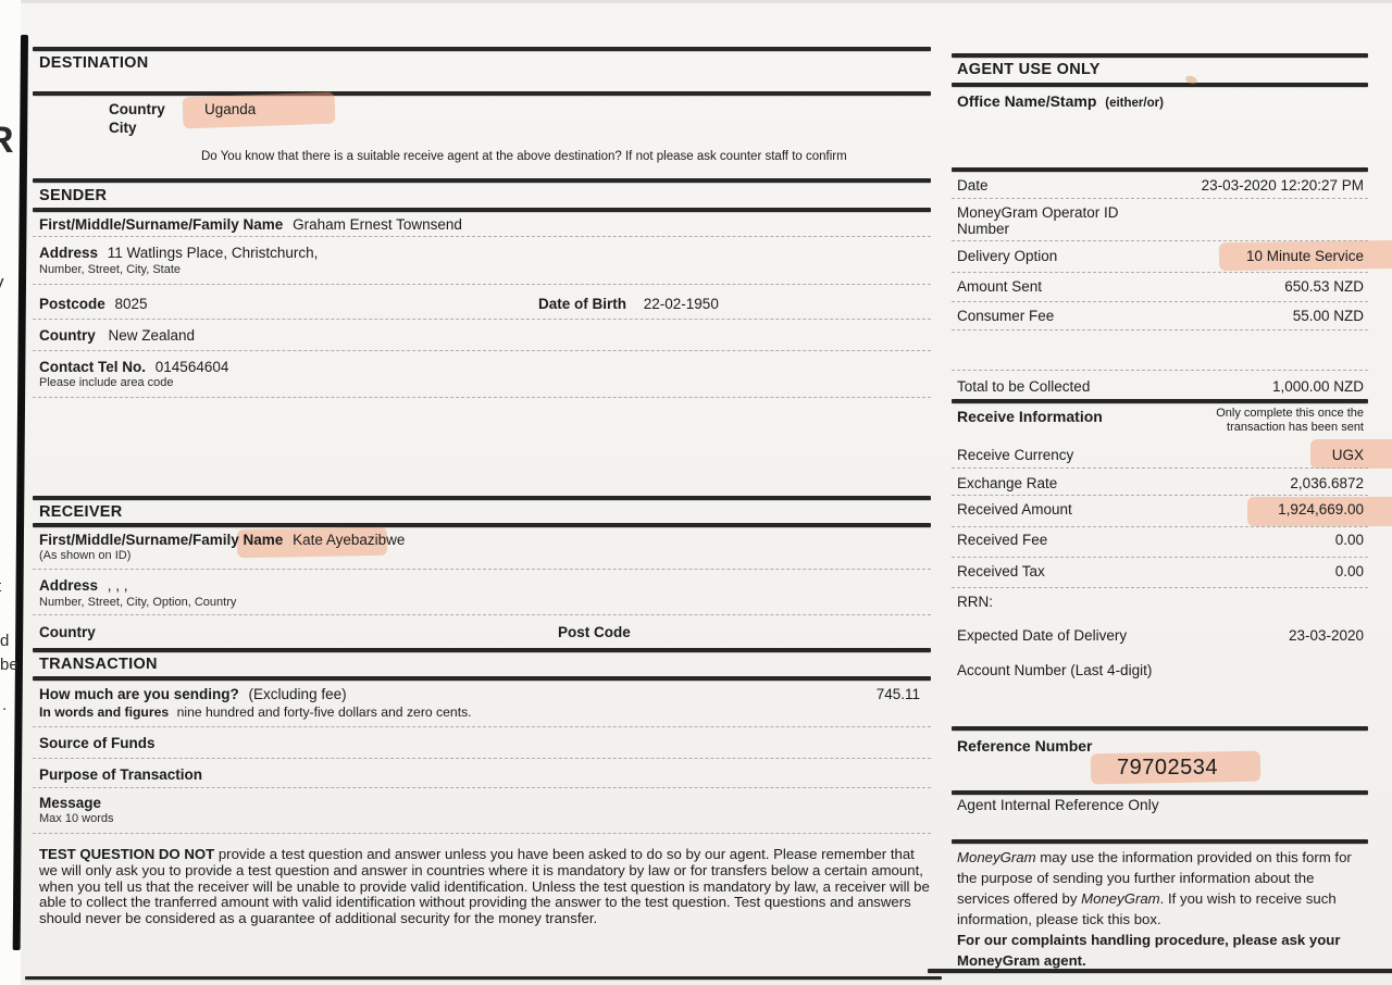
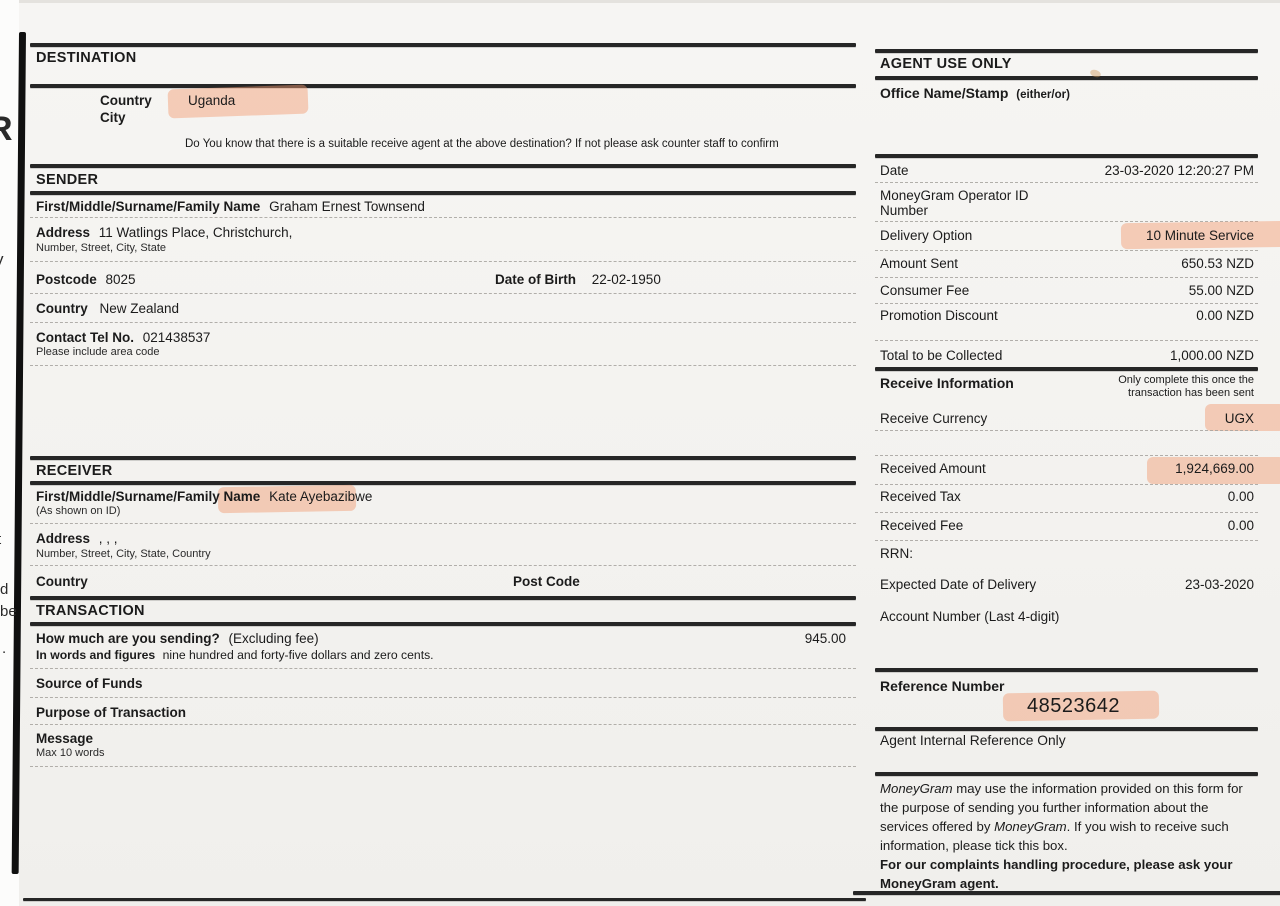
  DESTINATION
  Country
  Uganda
  City
  Do You know that there is a suitable receive agent at the above destination? If not please ask counter staff to confirm
  SENDER
  First/Middle/Surname/Family Name Graham Ernest Townsend
  Address 11 Watlings Place, Christchurch,
  Number, Street, City, State
  Postcode 8025
  Date of Birth 22-02-1950
  Country New Zealand
- Contact Tel No. 014564604
+ Contact Tel No. 021438537
  Please include area code
  RECEIVER
  First/Middle/Surname/Family Name Kate Ayebazibwe
  (As shown on ID)
  Address , , ,
- Number, Street, City, Option, Country
+ Number, Street, City, State, Country
  Country
  Post Code
  TRANSACTION
  How much are you sending? (Excluding fee)
- 745.11
+ 945.00
  In words and figures nine hundred and forty-five dollars and zero cents.
  Source of Funds
  Purpose of Transaction
  Message
  Max 10 words
- TEST QUESTION DO NOT provide a test question and answer unless you have been asked to do so by our agent. Please remember that we will only ask you to provide a test question and answer in countries where it is mandatory by law or for transfers below a certain amount, when you tell us that the receiver will be unable to provide valid identification. Unless the test question is mandatory by law, a receiver will be able to collect the tranferred amount with valid identification without providing the answer to the test question. Test questions and answers should never be considered as a guarantee of additional security for the money transfer.
  AGENT USE ONLY
  Office Name/Stamp (either/or)
  Date
  23-03-2020 12:20:27 PM
  MoneyGram Operator ID Number
  Delivery Option
  10 Minute Service
  Amount Sent
  650.53 NZD
  Consumer Fee
  55.00 NZD
+ Promotion Discount
+ 0.00 NZD
  Total to be Collected
  1,000.00 NZD
  Receive Information
  Only complete this once the
  transaction has been sent
  Receive Currency
  UGX
- Exchange Rate
- 2,036.6872
  Received Amount
  1,924,669.00
- Received Fee
+ Received Tax
  0.00
- Received Tax
+ Received Fee
  0.00
  RRN:
  Expected Date of Delivery
  23-03-2020
  Account Number (Last 4-digit)
  Reference Number
- 79702534
+ 48523642
  Agent Internal Reference Only
  MoneyGram may use the information provided on this form for the purpose of sending you further information about the services offered by MoneyGram. If you wish to receive such information, please tick this box.
  For our complaints handling procedure, please ask your MoneyGram agent.
  R
  d
  be
  .
